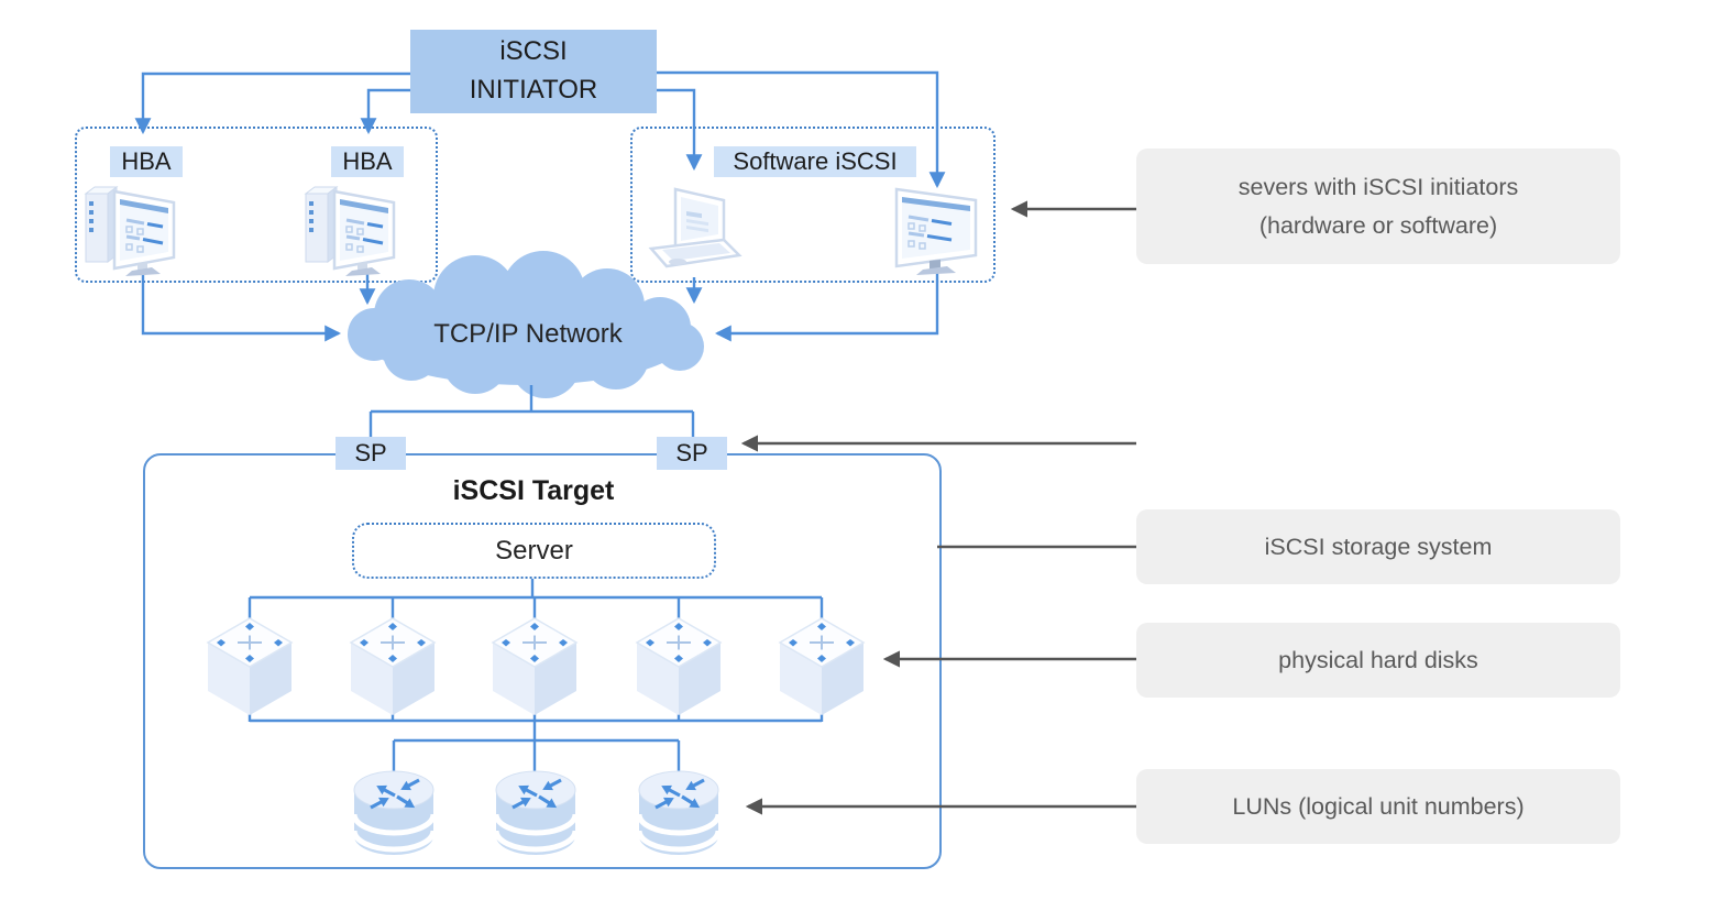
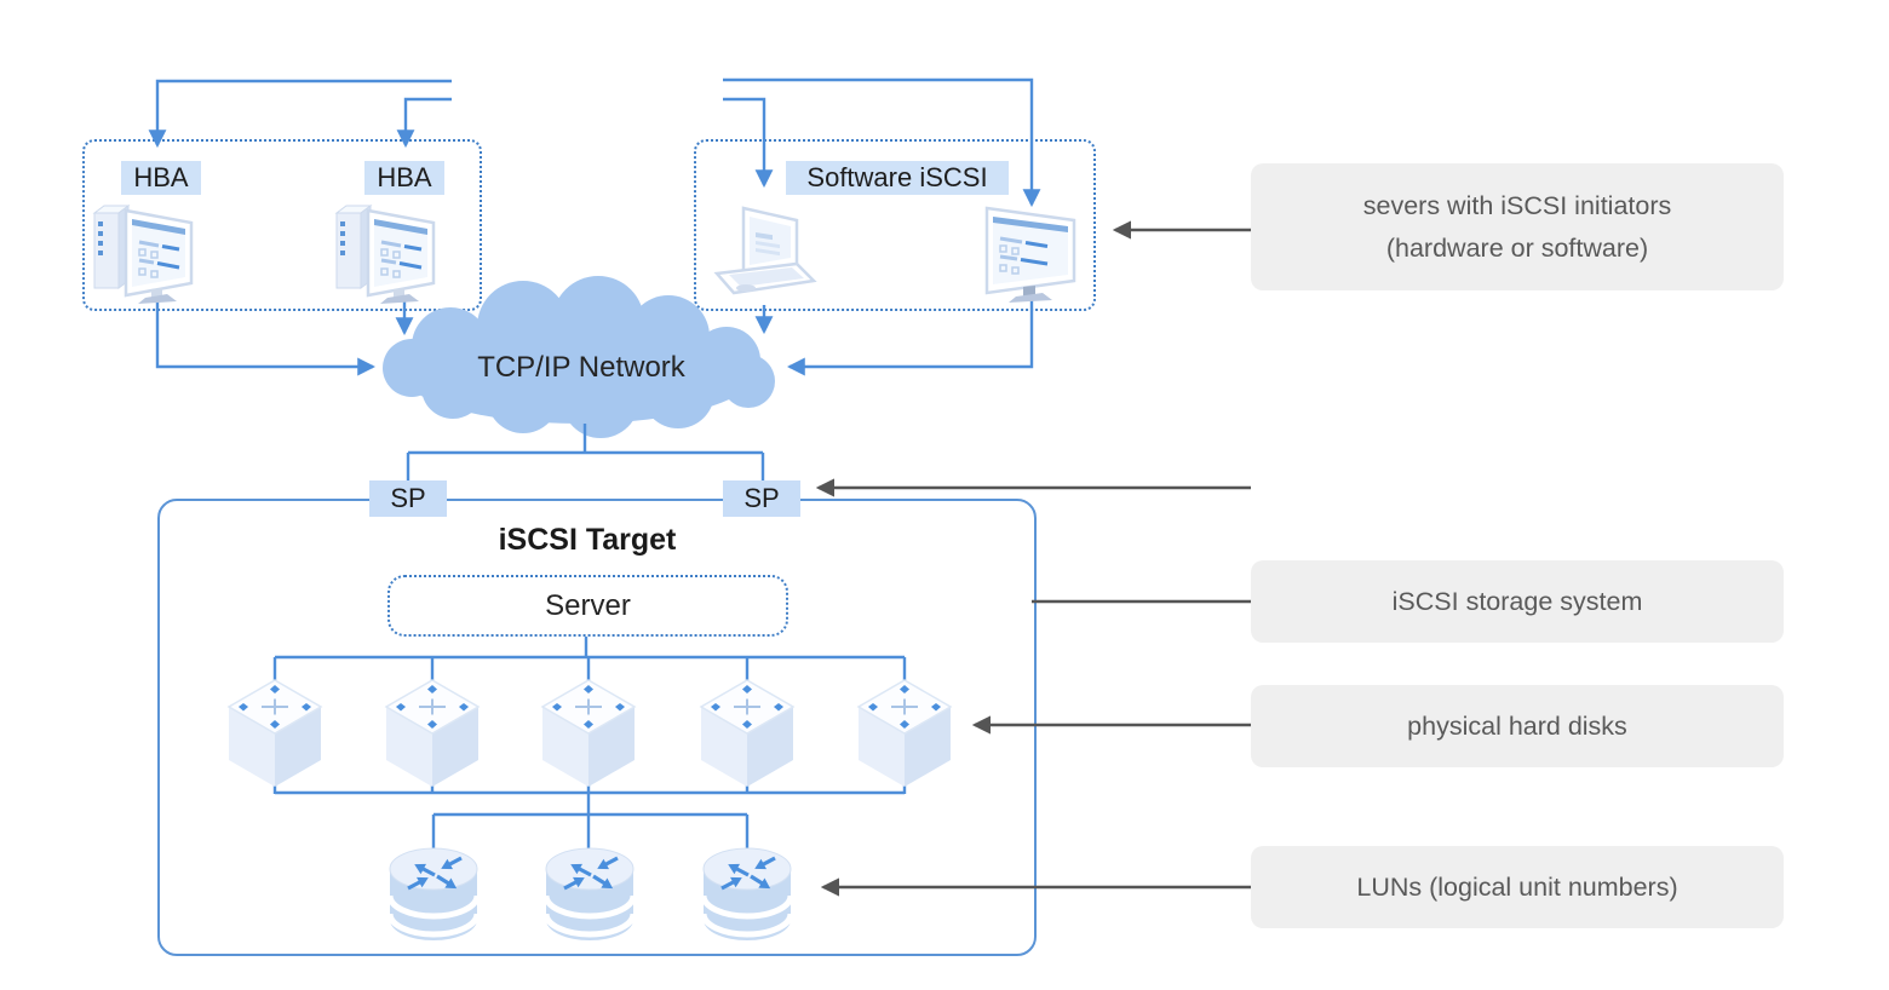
- iSCSI
- INITIATOR
  HBA
  HBA
  Software iSCSI
  TCP/IP Network
  SP
  SP
  iSCSI Target
  Server
  severs with iSCSI initiators
  (hardware or software)
  iSCSI storage system
  physical hard disks
  LUNs (logical unit numbers)
